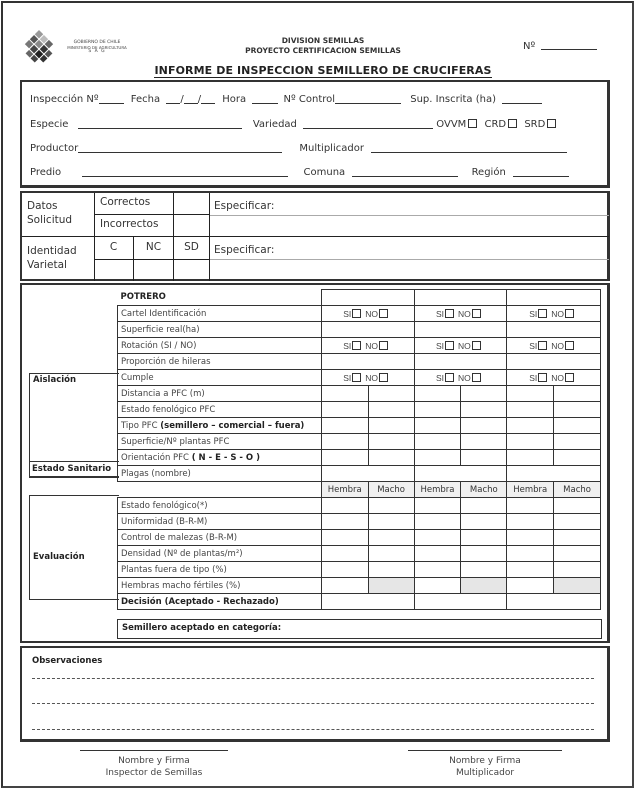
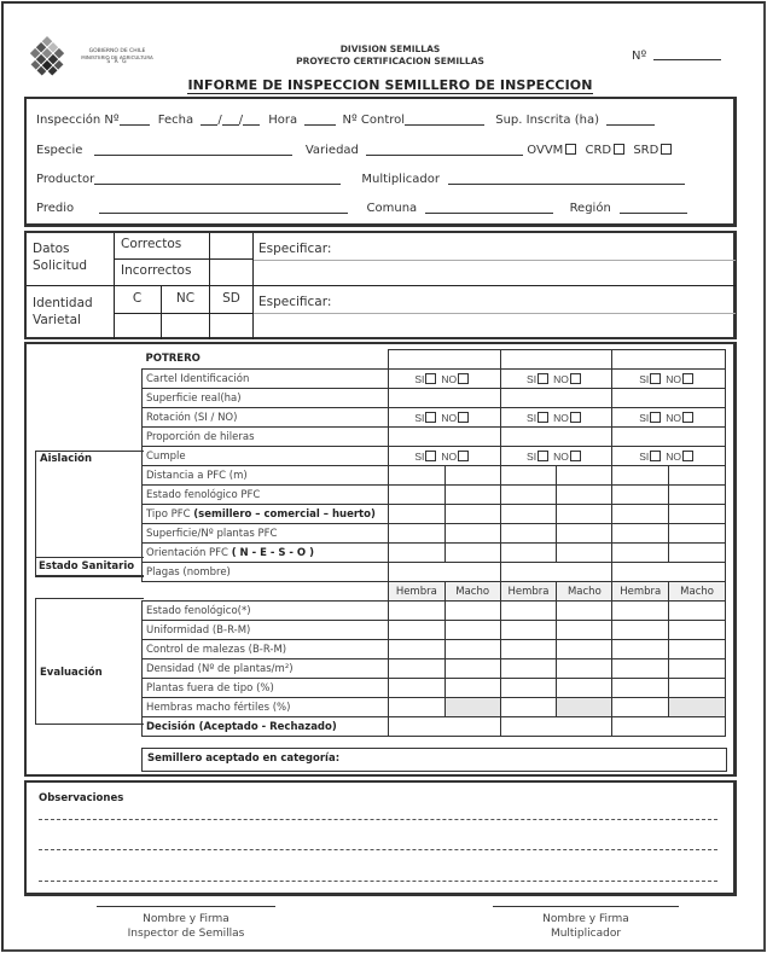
  DIVISION SEMILLAS
  PROYECTO CERTIFICACION SEMILLAS
  Nº
- INFORME DE INSPECCION SEMILLERO DE CRUCIFERAS
+ INFORME DE INSPECCION SEMILLERO DE INSPECCION
  Inspección Nº Fecha / / Hora Nº Control Sup. Inscrita (ha)
  Especie Variedad OVVM CRD SRD
  Productor Multiplicador
  Predio Comuna Región
  Datos
  Solicitud
  Correctos
  Incorrectos
  Especificar:
  Identidad
  Varietal
  C
  NC
  SD
  Especificar:
  Aislación
  Estado Sanitario
  Evaluación
  POTRERO
  Cartel Identificación	SI NO	SI NO	SI NO
  Superficie real(ha)
  Rotación (SI / NO)	SI NO	SI NO	SI NO
  Proporción de hileras
  Cumple	SI NO	SI NO	SI NO
  Distancia a PFC (m)
  Estado fenológico PFC
- Tipo PFC (semillero – comercial – fuera)
+ Tipo PFC (semillero – comercial – huerto)
  Superficie/Nº plantas PFC
  Orientación PFC ( N - E - S - O )
  Plagas (nombre)
  	Hembra	Macho	Hembra	Macho	Hembra	Macho
  Estado fenológico(*)
  Uniformidad (B-R-M)
  Control de malezas (B-R-M)
  Densidad (Nº de plantas/m²)
  Plantas fuera de tipo (%)
  Hembras macho fértiles (%)
  Decisión (Aceptado - Rechazado)
  Semillero aceptado en categoría:
  Observaciones
  Nombre y Firma
  Inspector de Semillas
  Nombre y Firma
  Multiplicador
